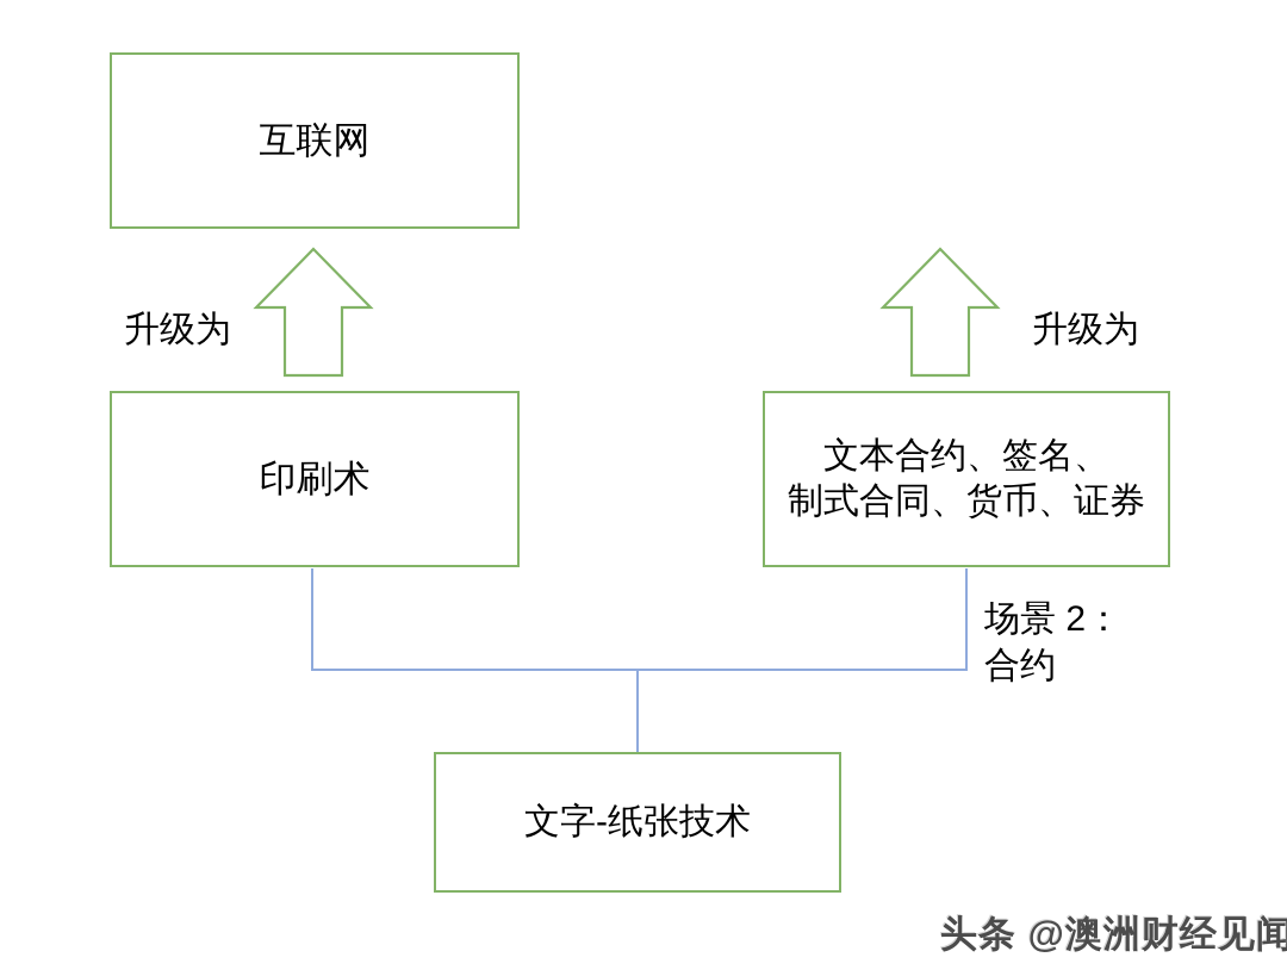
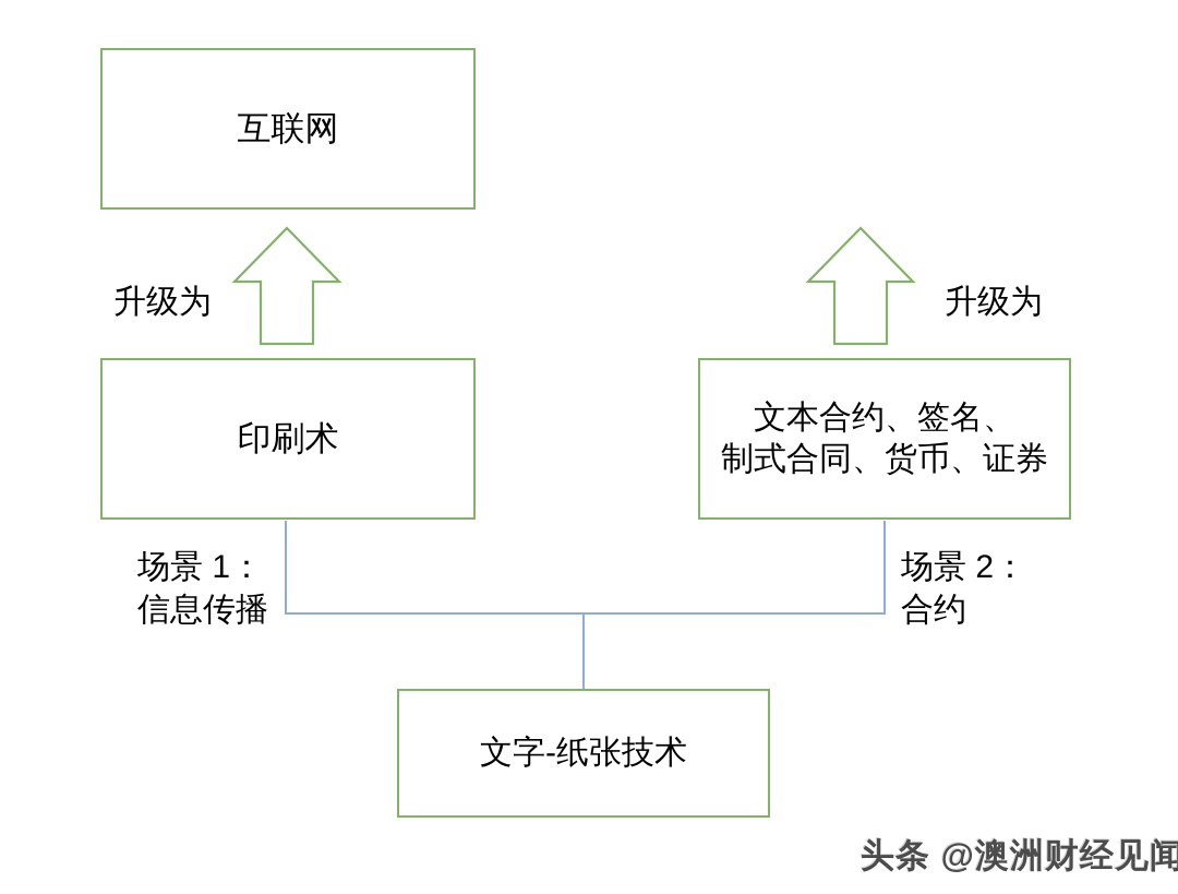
  互联网
  升级为
  升级为
  印刷术
  文本合约、签名、
  制式合同、货币、证券
+ 场景 1：
+ 信息传播
  场景 2：
  合约
  文字-纸张技术
  头条 @澳洲财经见闻
